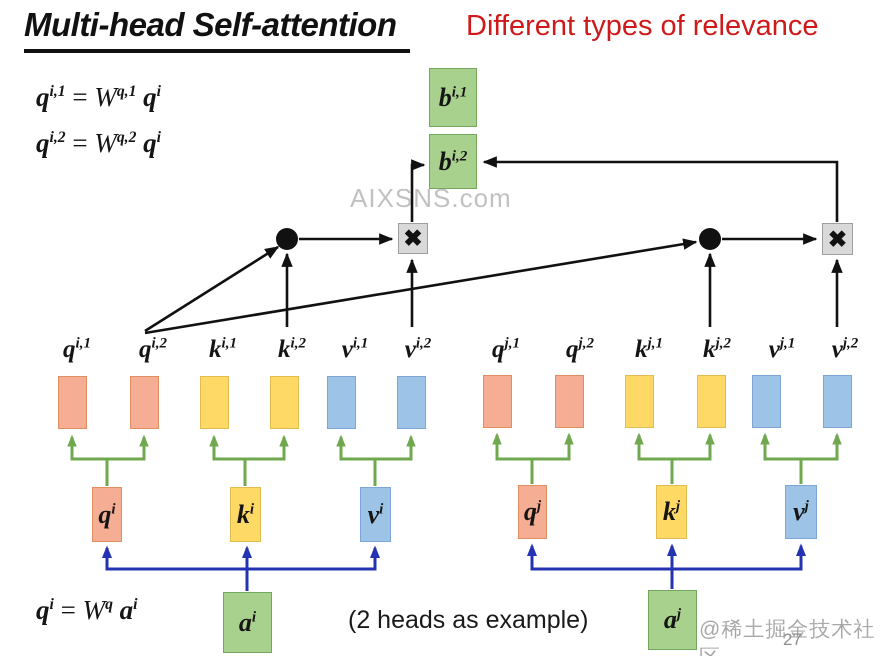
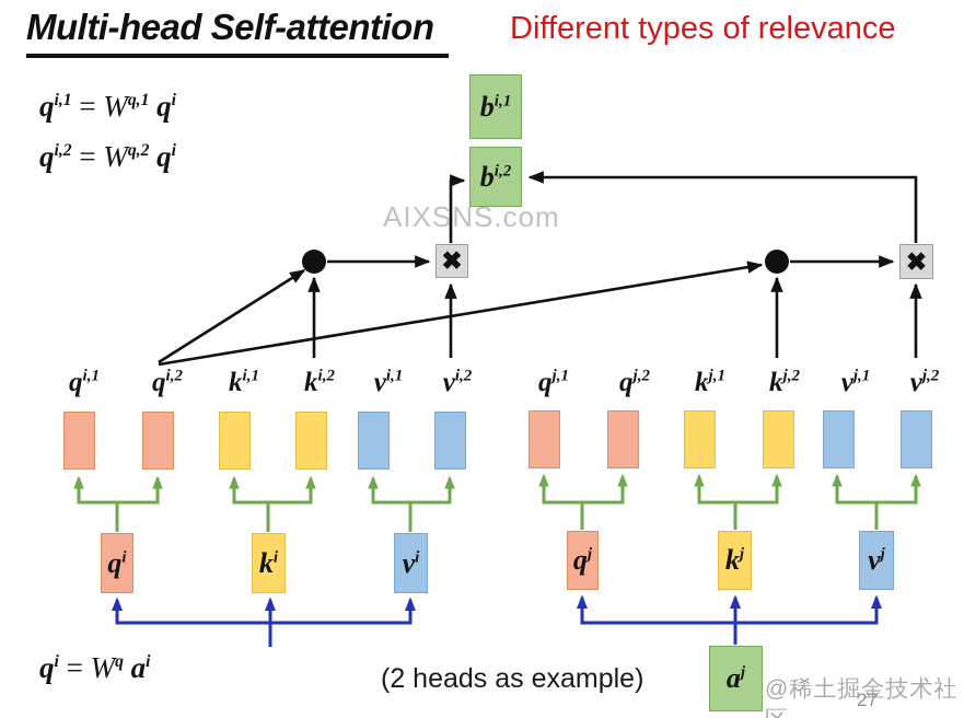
  Multi-head Self-attention
  Different types of relevance
  qi,1 = Wq,1 qi
  qi,2 = Wq,2 qi
  qi = Wq ai
  AIXSNS.com
  @稀土掘金技术社
  27
  bi,1
  bi,2
  ✖
  ✖
  qi,1
  qi,2
  ki,1
  ki,2
  vi,1
  vi,2
  qj,1
  qj,2
  kj,1
  kj,2
  vj,1
  vj,2
  qi
  ki
  vi
  qj
  kj
  vj
- ai
  aj
  (2 heads as example)
